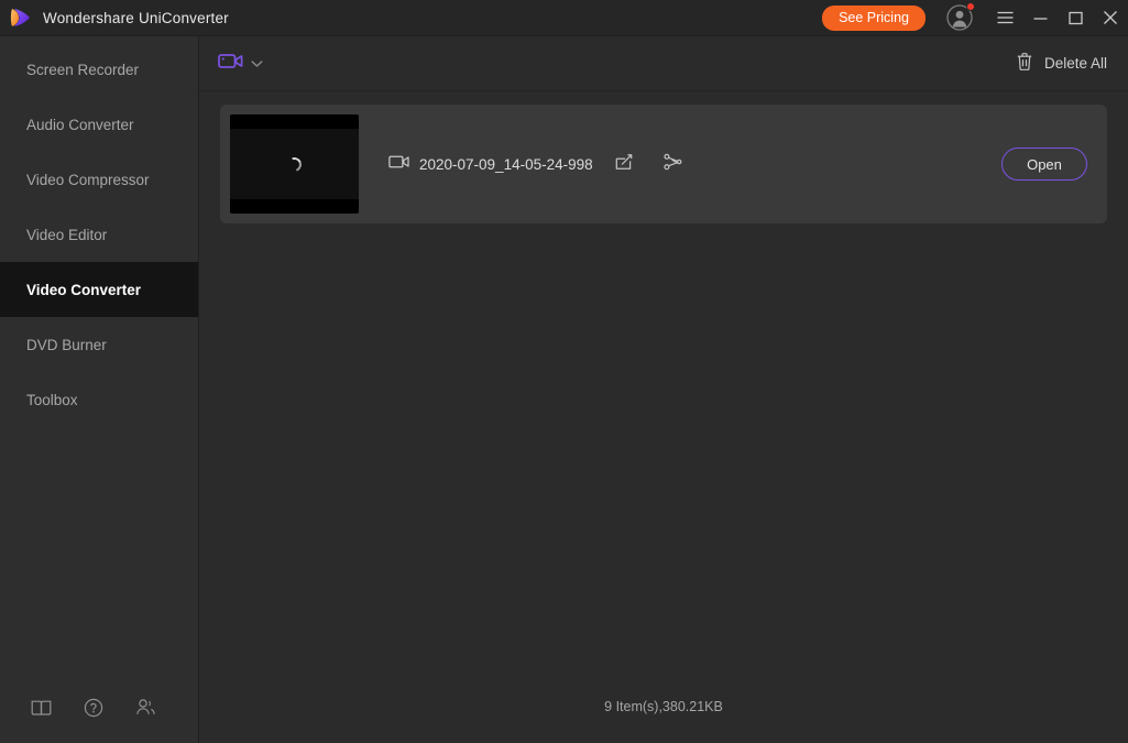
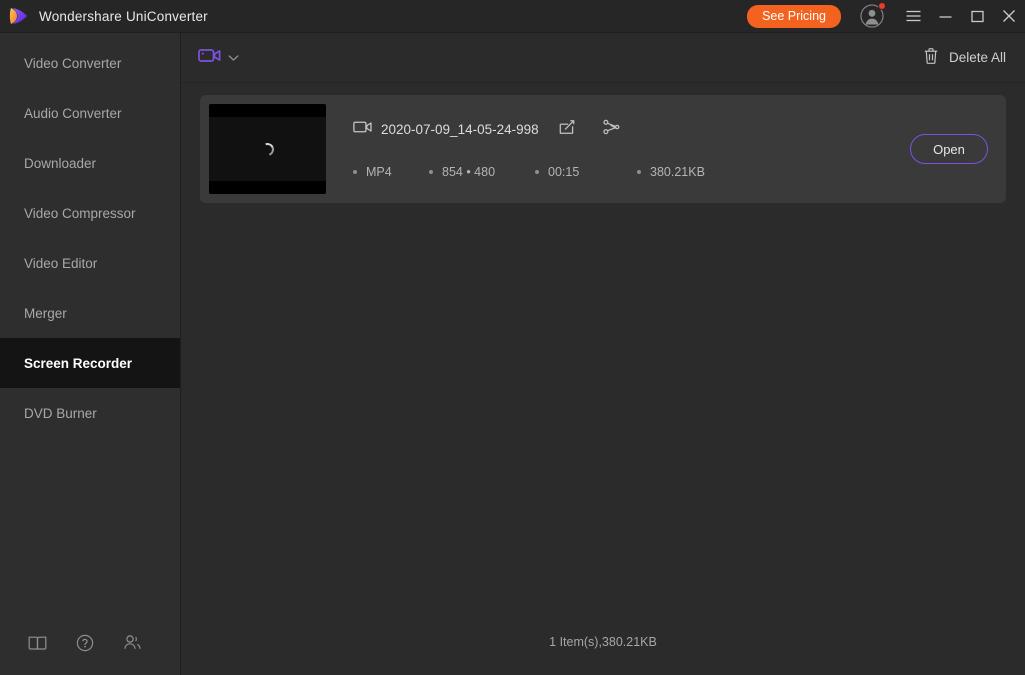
  Wondershare UniConverter
  See Pricing
- Screen Recorder
+ Video Converter
  Audio Converter
+ Downloader
  Video Compressor
  Video Editor
+ Merger
- Video Converter
+ Screen Recorder
  DVD Burner
- Toolbox
  Delete All
  2020-07-09_14-05-24-998
+ MP4
+ 854 • 480
+ 00:15
+ 380.21KB
  Open
- 9 Item(s),380.21KB
+ 1 Item(s),380.21KB
